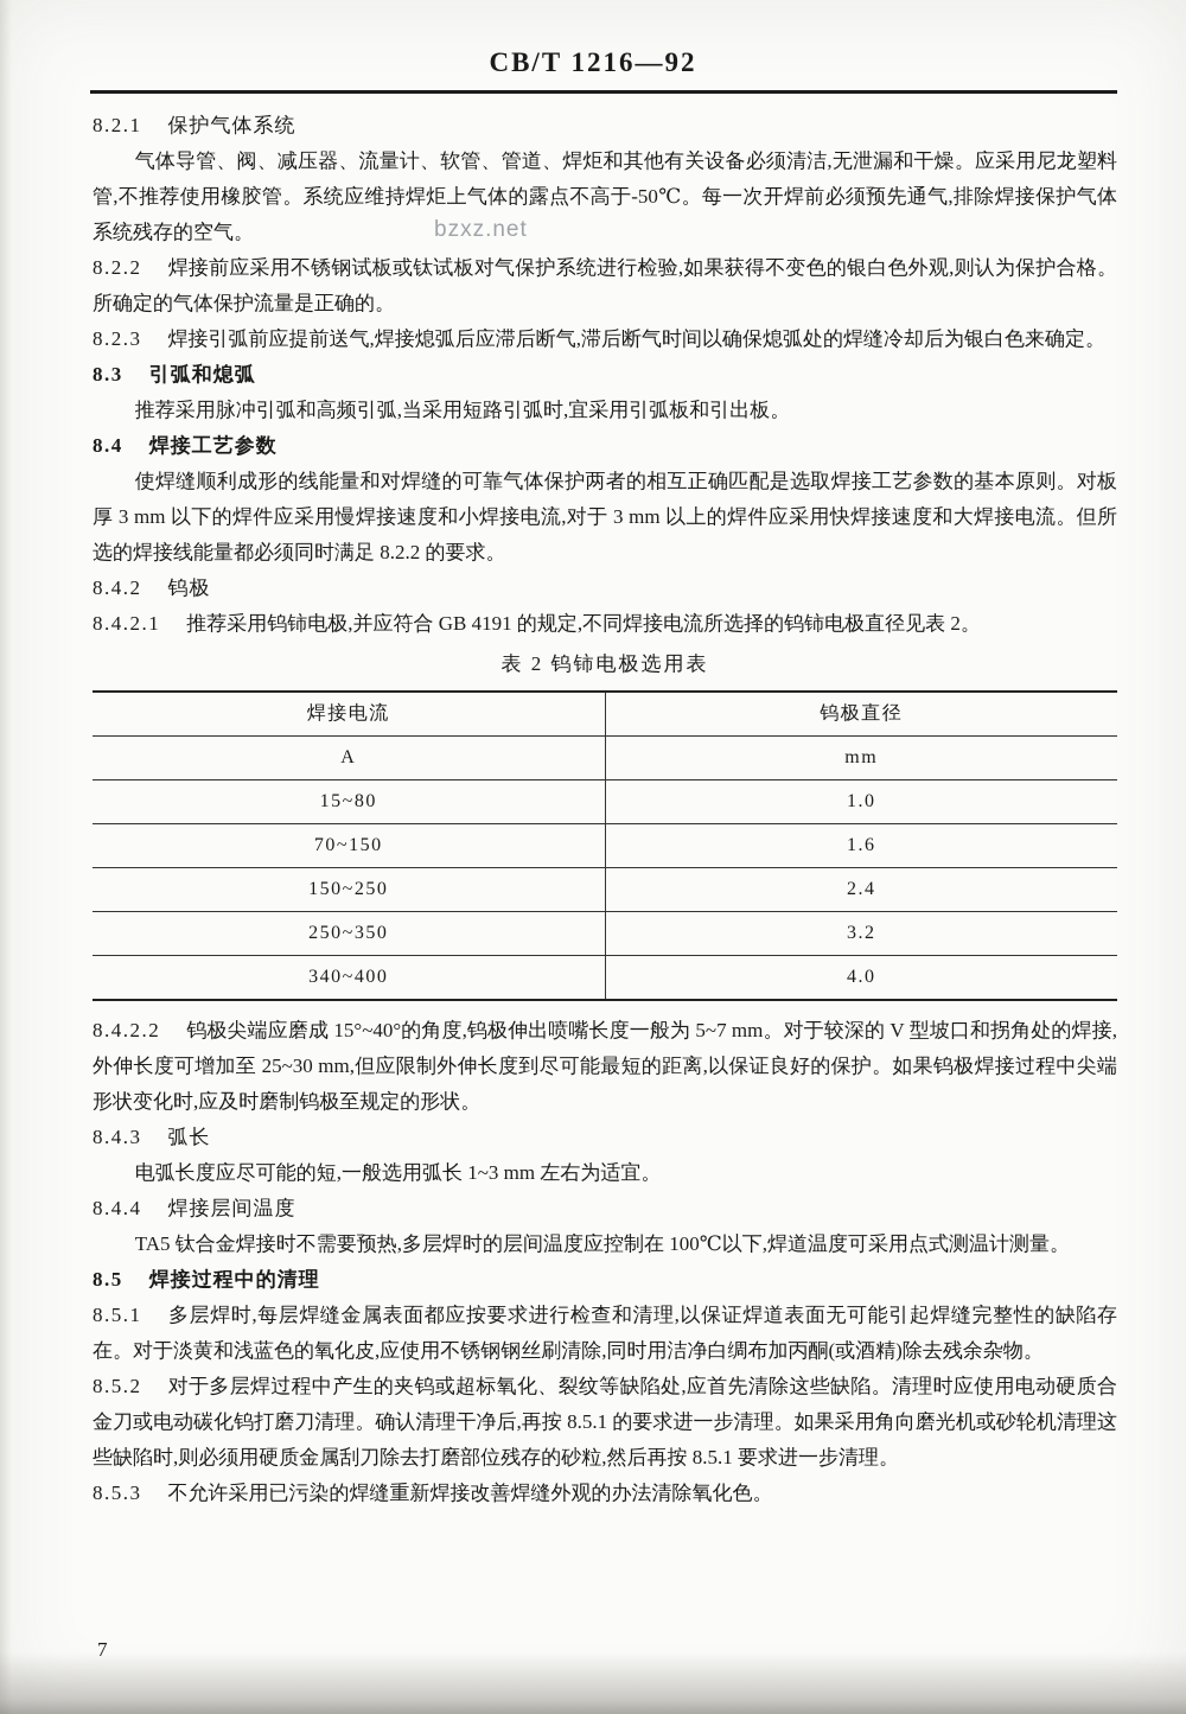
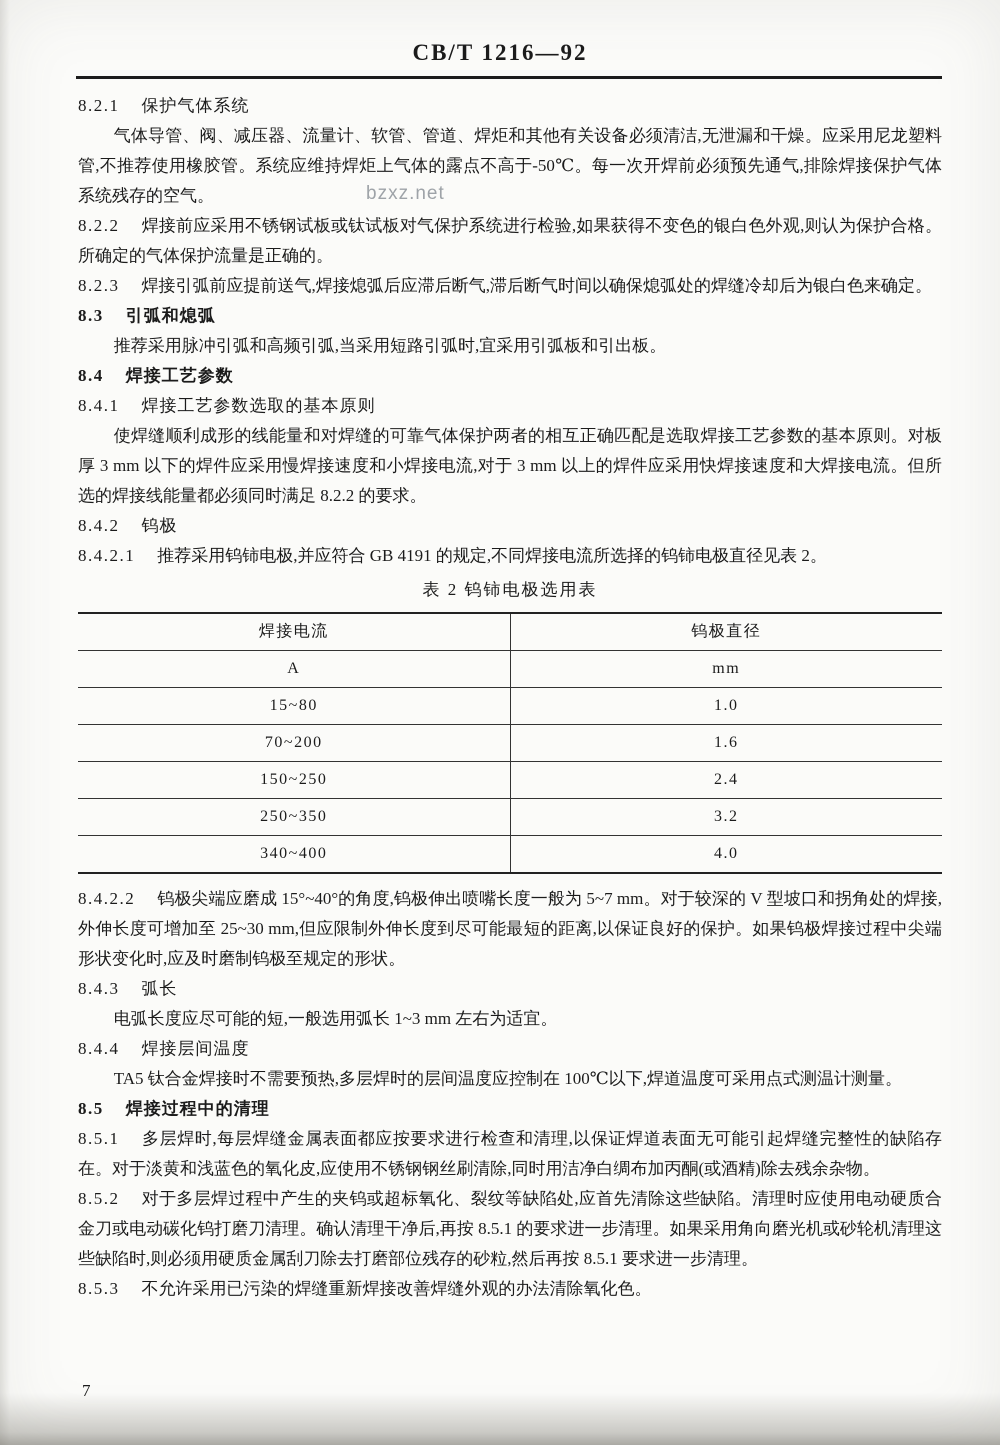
  bzxz.net
  CB/T 1216—92
  8.2.1 保护气体系统
  气体导管、阀、减压器、流量计、软管、管道、焊炬和其他有关设备必须清洁,无泄漏和干燥。应采用尼龙塑料管,不推荐使用橡胶管。系统应维持焊炬上气体的露点不高于-50℃。每一次开焊前必须预先通气,排除焊接保护气体系统残存的空气。
  8.2.2 焊接前应采用不锈钢试板或钛试板对气保护系统进行检验,如果获得不变色的银白色外观,则认为保护合格。所确定的气体保护流量是正确的。
  8.2.3 焊接引弧前应提前送气,焊接熄弧后应滞后断气,滞后断气时间以确保熄弧处的焊缝冷却后为银白色来确定。
  8.3 引弧和熄弧
  推荐采用脉冲引弧和高频引弧,当采用短路引弧时,宜采用引弧板和引出板。
  8.4 焊接工艺参数
+ 8.4.1 焊接工艺参数选取的基本原则
  使焊缝顺利成形的线能量和对焊缝的可靠气体保护两者的相互正确匹配是选取焊接工艺参数的基本原则。对板厚 3 mm 以下的焊件应采用慢焊接速度和小焊接电流,对于 3 mm 以上的焊件应采用快焊接速度和大焊接电流。但所选的焊接线能量都必须同时满足 8.2.2 的要求。
  8.4.2 钨极
  8.4.2.1 推荐采用钨铈电极,并应符合 GB 4191 的规定,不同焊接电流所选择的钨铈电极直径见表 2。
  表 2 钨铈电极选用表
  焊接电流	钨极直径
  A	mm
  15~80	1.0
- 70~150	1.6
+ 70~200	1.6
  150~250	2.4
  250~350	3.2
  340~400	4.0
  8.4.2.2 钨极尖端应磨成 15°~40°的角度,钨极伸出喷嘴长度一般为 5~7 mm。对于较深的 V 型坡口和拐角处的焊接,外伸长度可增加至 25~30 mm,但应限制外伸长度到尽可能最短的距离,以保证良好的保护。如果钨极焊接过程中尖端形状变化时,应及时磨制钨极至规定的形状。
  8.4.3 弧长
  电弧长度应尽可能的短,一般选用弧长 1~3 mm 左右为适宜。
  8.4.4 焊接层间温度
  TA5 钛合金焊接时不需要预热,多层焊时的层间温度应控制在 100℃以下,焊道温度可采用点式测温计测量。
  8.5 焊接过程中的清理
  8.5.1 多层焊时,每层焊缝金属表面都应按要求进行检查和清理,以保证焊道表面无可能引起焊缝完整性的缺陷存在。对于淡黄和浅蓝色的氧化皮,应使用不锈钢钢丝刷清除,同时用洁净白绸布加丙酮(或酒精)除去残余杂物。
  8.5.2 对于多层焊过程中产生的夹钨或超标氧化、裂纹等缺陷处,应首先清除这些缺陷。清理时应使用电动硬质合金刀或电动碳化钨打磨刀清理。确认清理干净后,再按 8.5.1 的要求进一步清理。如果采用角向磨光机或砂轮机清理这些缺陷时,则必须用硬质金属刮刀除去打磨部位残存的砂粒,然后再按 8.5.1 要求进一步清理。
  8.5.3 不允许采用已污染的焊缝重新焊接改善焊缝外观的办法清除氧化色。
  7
